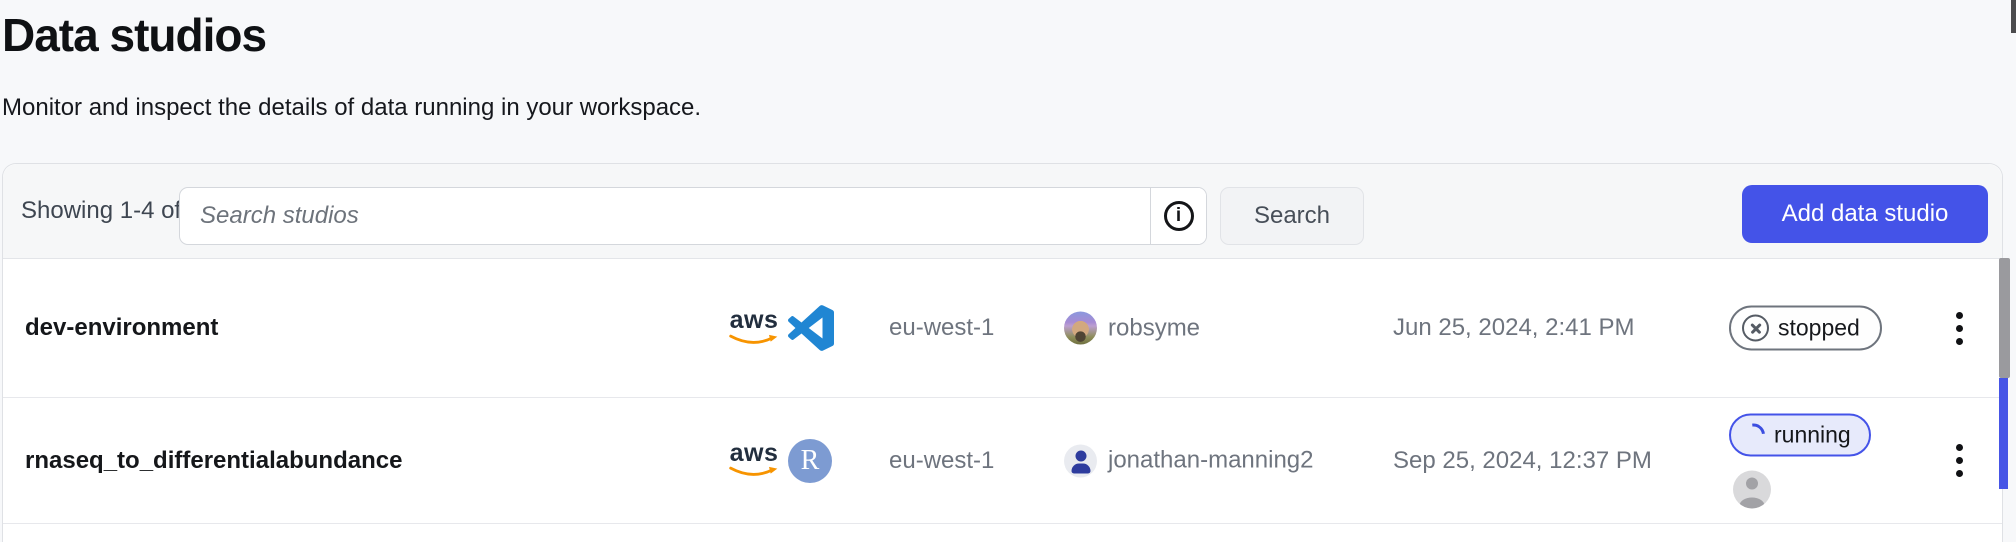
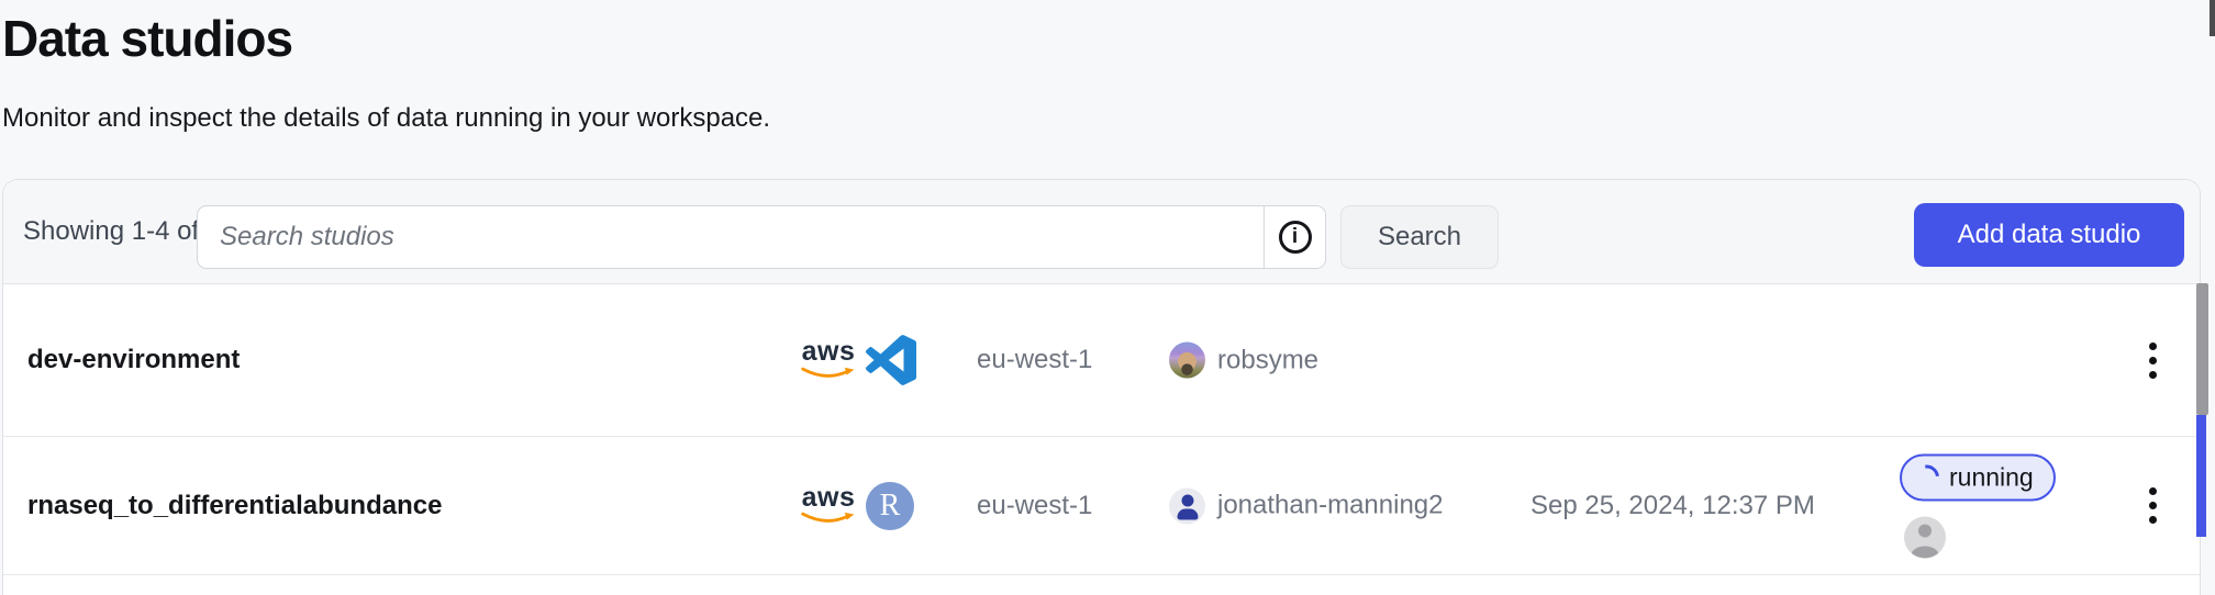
  Data studios
  Monitor and inspect the details of data running in your workspace.
  Showing 1-4 of
  Search studios
  Search
  Add data studio
  dev-environment
  aws
  eu-west-1
  robsyme
- Jun 25, 2024, 2:41 PM
- stopped
  rnaseq_to_differentialabundance
  aws
  R
  eu-west-1
  jonathan-manning2
  Sep 25, 2024, 12:37 PM
  running
